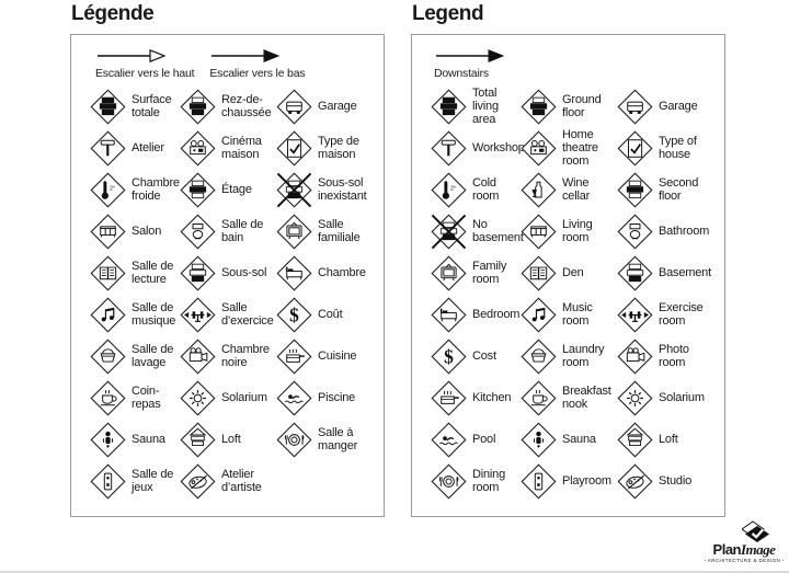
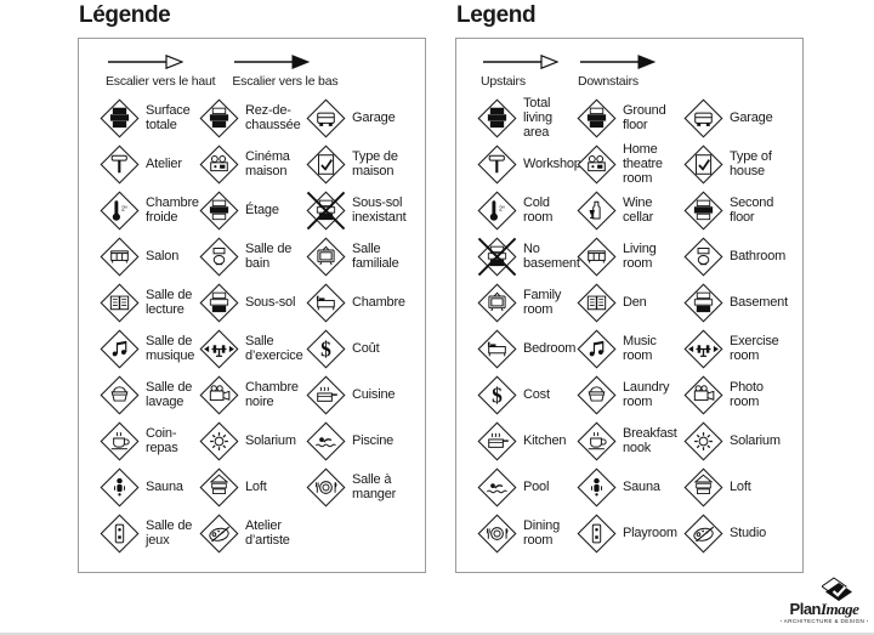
  Légende
  Escalier vers le haut
  Escalier vers le bas
  Surface
  totale
  Rez-de-
  chaussée
  Garage
  Atelier
  Cinéma
  maison
  Type de
  maison
  Chambre
  froide
  Étage
  Sous-sol
  inexistant
  Salon
  Salle de
  bain
  Salle
  familiale
  Salle de
  lecture
  Sous-sol
  Chambre
  Salle de
  musique
  Salle
  d’exercice
  $
  Coût
  Salle de
  lavage
  Chambre
  noire
  Cuisine
  Coin-
  repas
  Solarium
  Piscine
  Sauna
  Loft
  Salle à
  manger
  Salle de
  jeux
  Atelier
  d’artiste
  Legend
+ Upstairs
  Downstairs
  Total
  living
  area
  Ground
  floor
  Garage
  Worksho
  Home
  theatre
  room
  Type of
  house
  Cold
  room
  Wine
  cellar
  Second
  floor
  No
  basement
  Living
  room
  Bathroom
  Family
  room
  Den
  Basement
  Bedroom
  Music
  room
  Exercise
  room
  $
  Cost
  Laundry
  room
  Photo
  room
  Kitchen
  Breakfast
  nook
  Solarium
  Pool
  Sauna
  Loft
  Dining
  room
  Playroom
  Studio
  PlanImage
